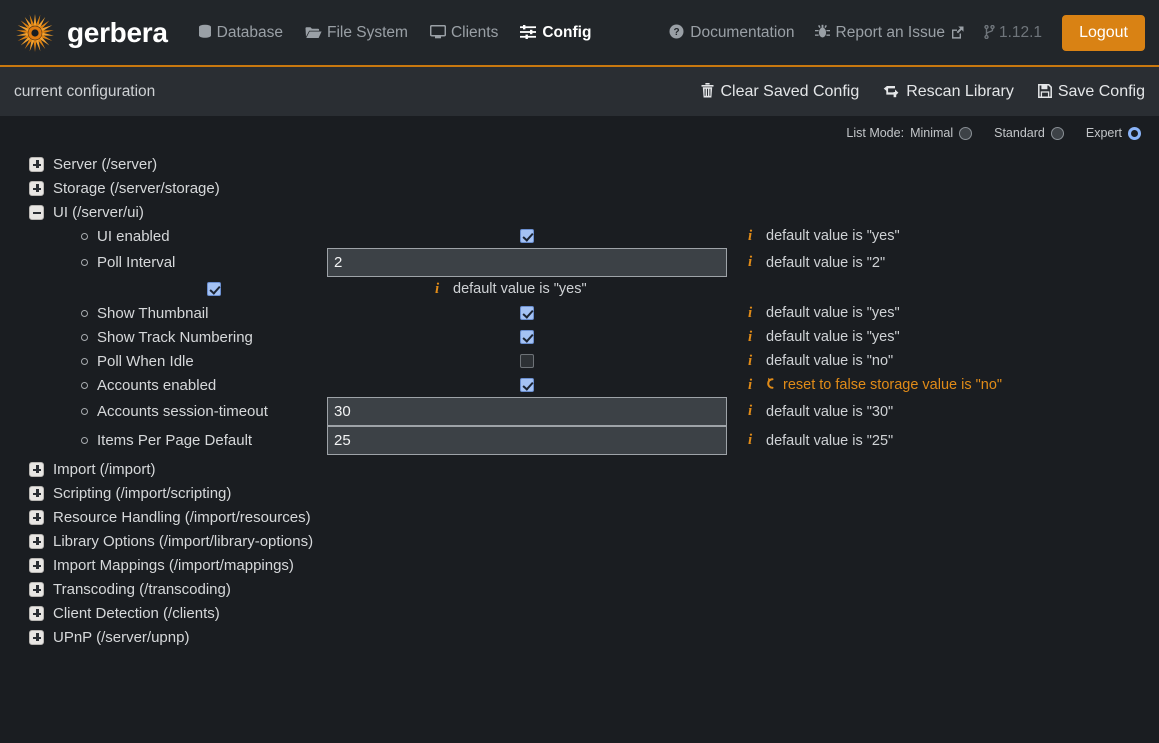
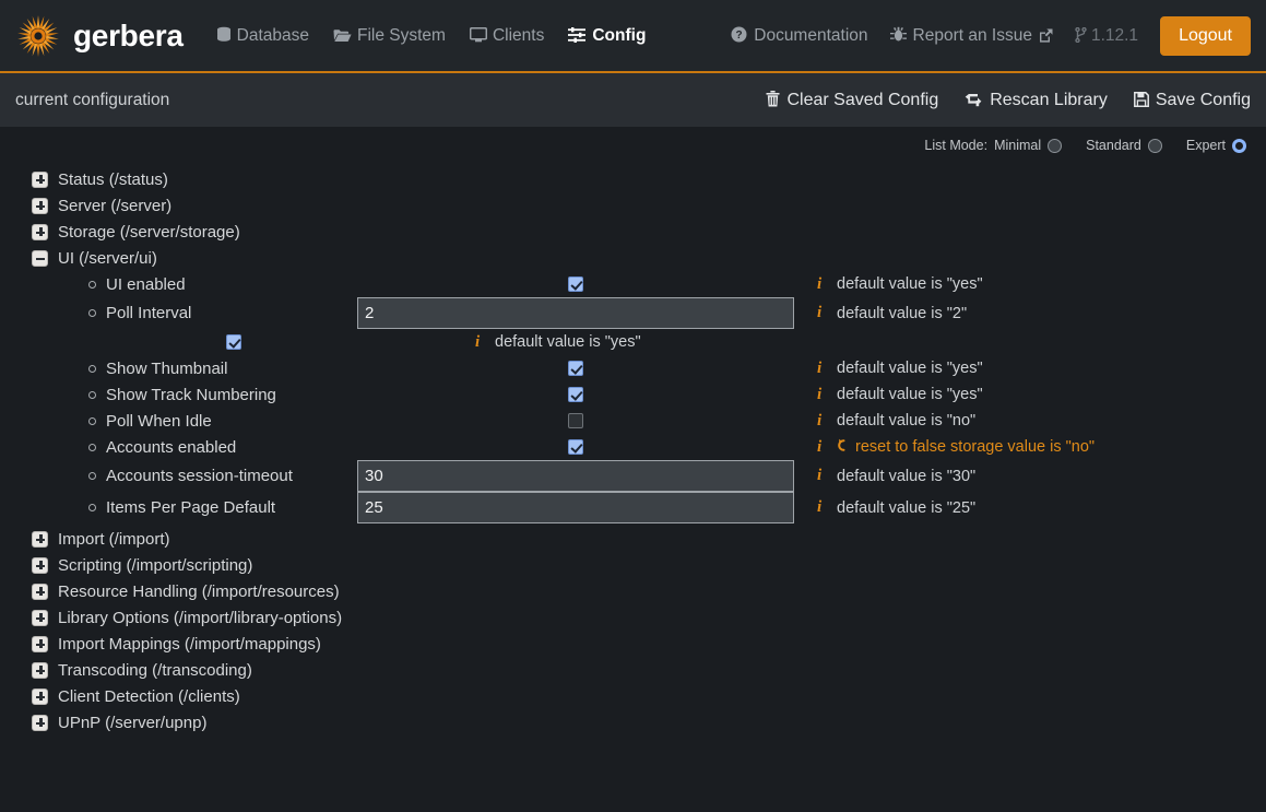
  gerbera
  Database
  File System
  Clients
  Config
  ?
  Documentation
  Report an Issue
  1.12.1
  Logout
  current configuration
  Clear Saved Config
  Rescan Library
  Save Config
  List Mode:
  Minimal
  Standard
  Expert
+ Status (/status)
  Server (/server)
  Storage (/server/storage)
  UI (/server/ui)
  UI enabled
  i
  default value is "yes"
  Poll Interval
  2
  i
  default value is "2"
  i
  default value is "yes"
  Show Thumbnail
  i
  default value is "yes"
  Show Track Numbering
  i
  default value is "yes"
  Poll When Idle
  i
  default value is "no"
  Accounts enabled
  i
  reset to false storage value is "no"
  Accounts session-timeout
  30
  i
  default value is "30"
  Items Per Page Default
  25
  i
  default value is "25"
  Import (/import)
  Scripting (/import/scripting)
  Resource Handling (/import/resources)
  Library Options (/import/library-options)
  Import Mappings (/import/mappings)
  Transcoding (/transcoding)
  Client Detection (/clients)
  UPnP (/server/upnp)
